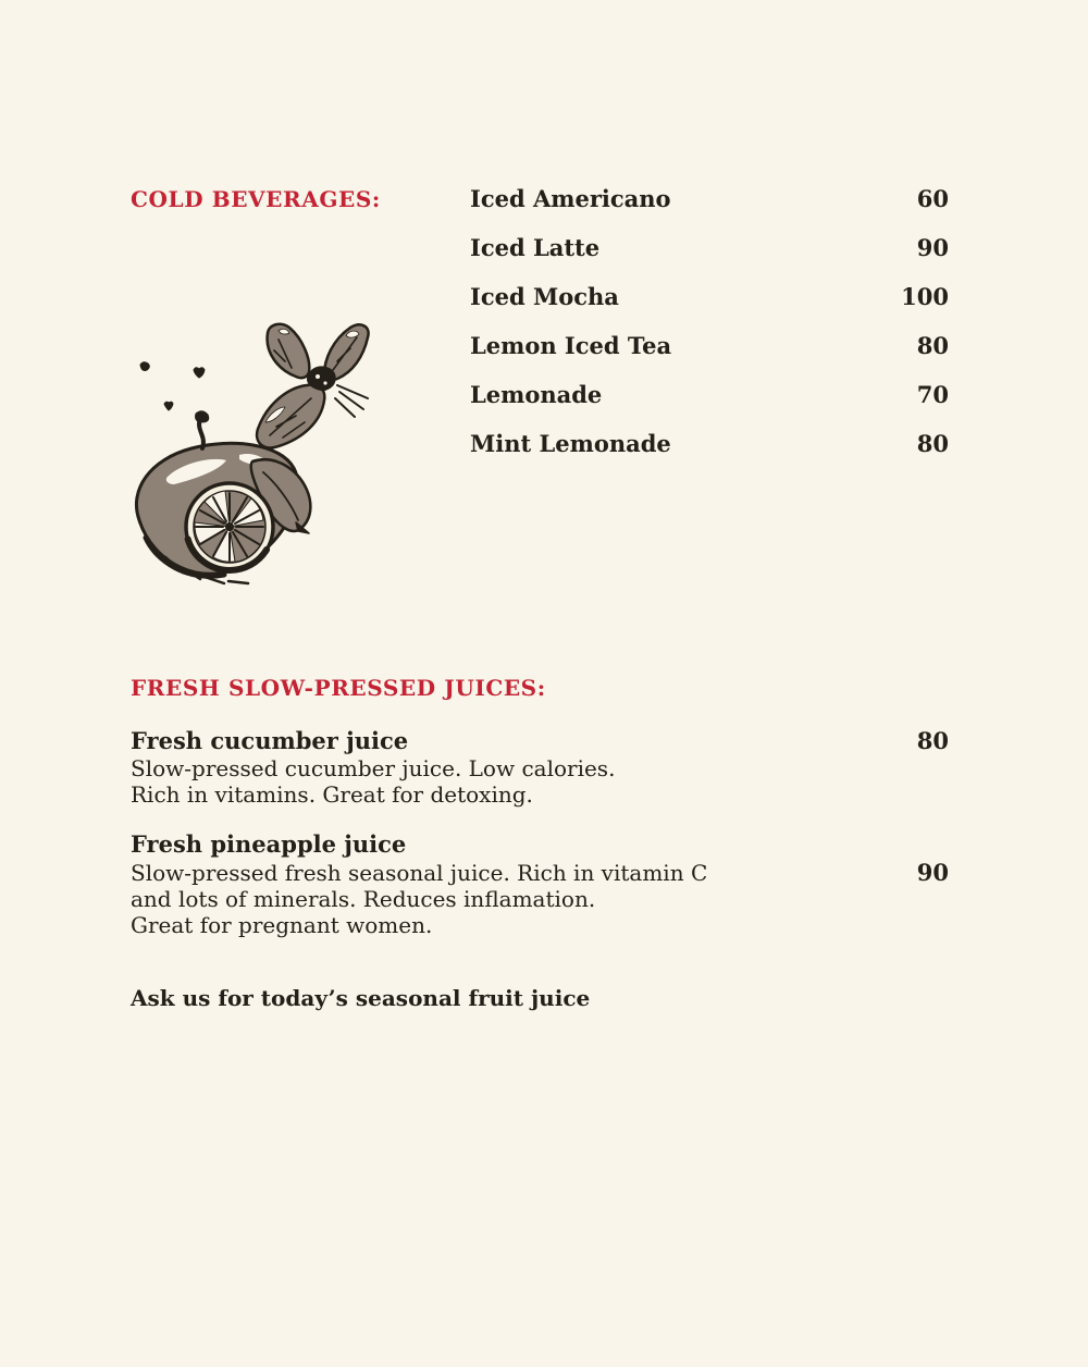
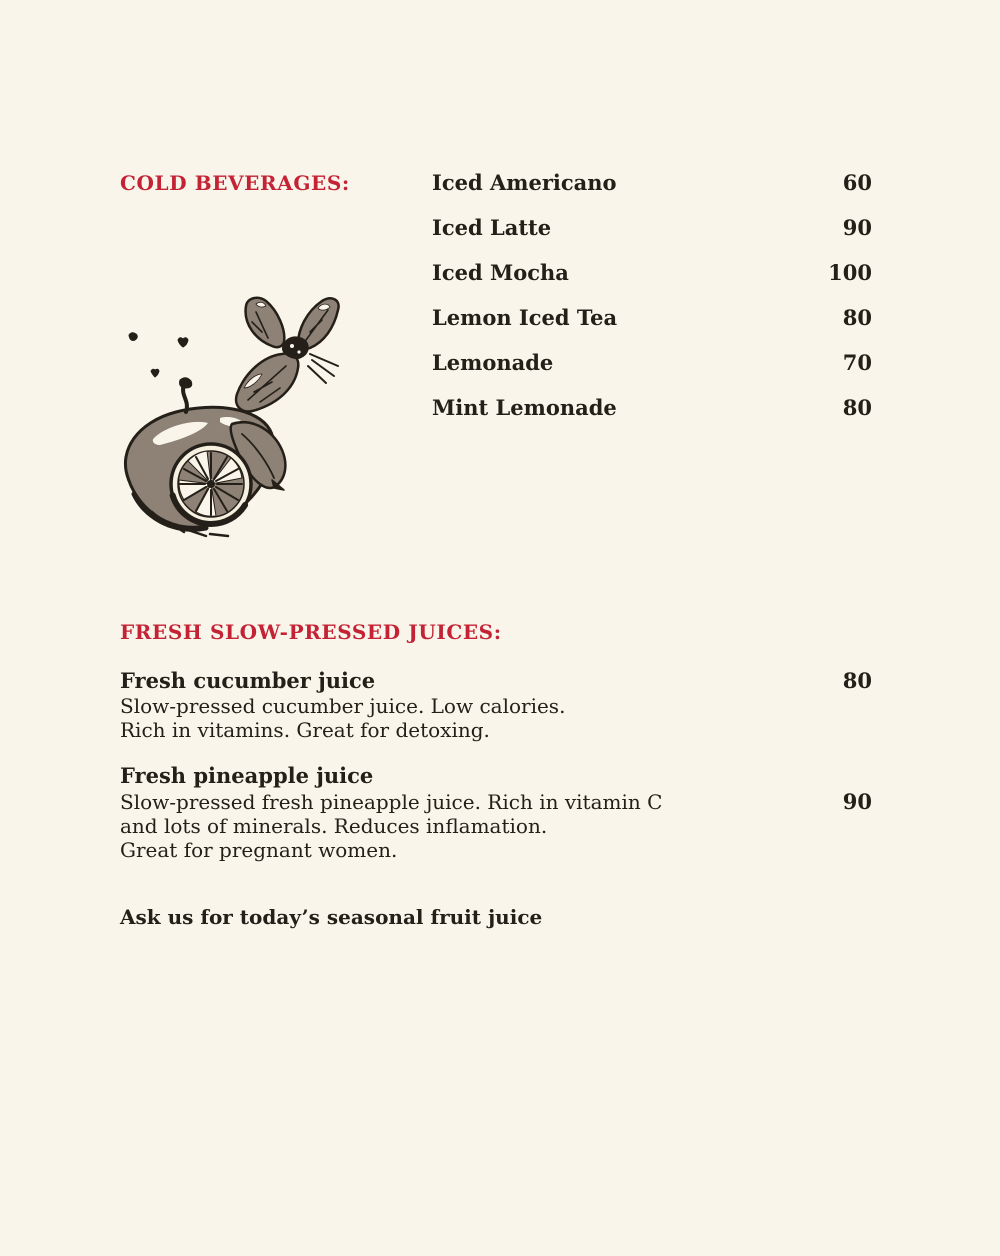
  COLD BEVERAGES:
  Iced Americano
  60
  Iced Latte
  90
  Iced Mocha
  100
  Lemon Iced Tea
  80
  Lemonade
  70
  Mint Lemonade
  80
  FRESH SLOW-PRESSED JUICES:
  Fresh cucumber juice
  80
  Slow-pressed cucumber juice. Low calories.
  Rich in vitamins. Great for detoxing.
  Fresh pineapple juice
- Slow-pressed fresh seasonal juice. Rich in vitamin C
+ Slow-pressed fresh pineapple juice. Rich in vitamin C
  90
  and lots of minerals. Reduces inflamation.
  Great for pregnant women.
  Ask us for today’s seasonal fruit juice
